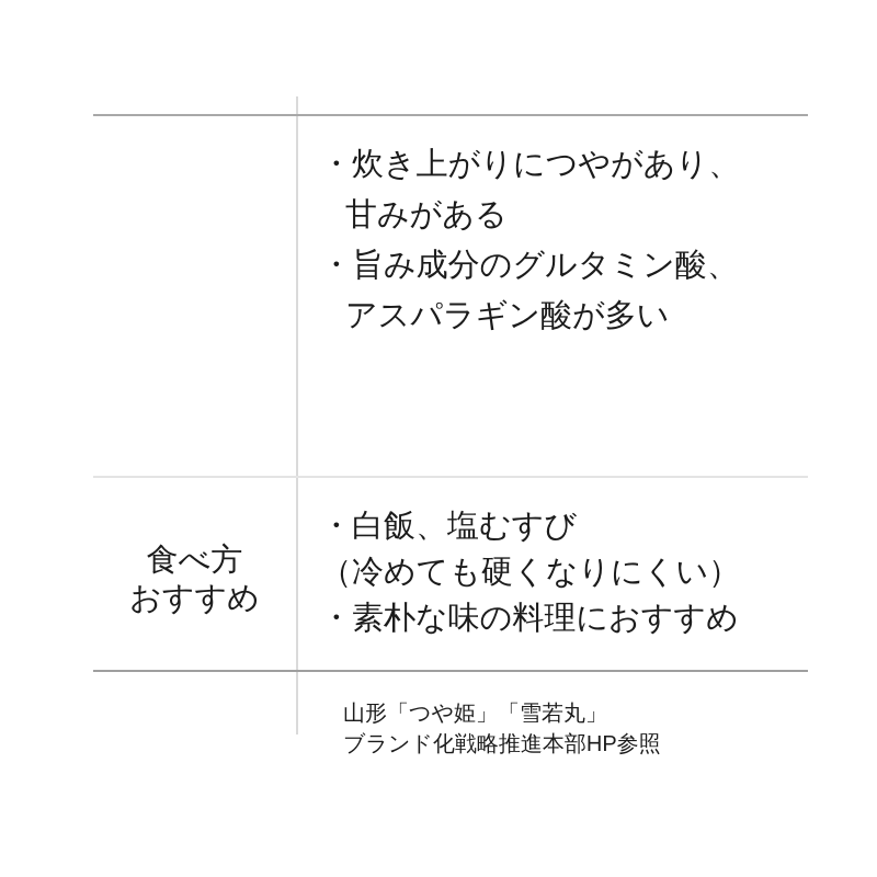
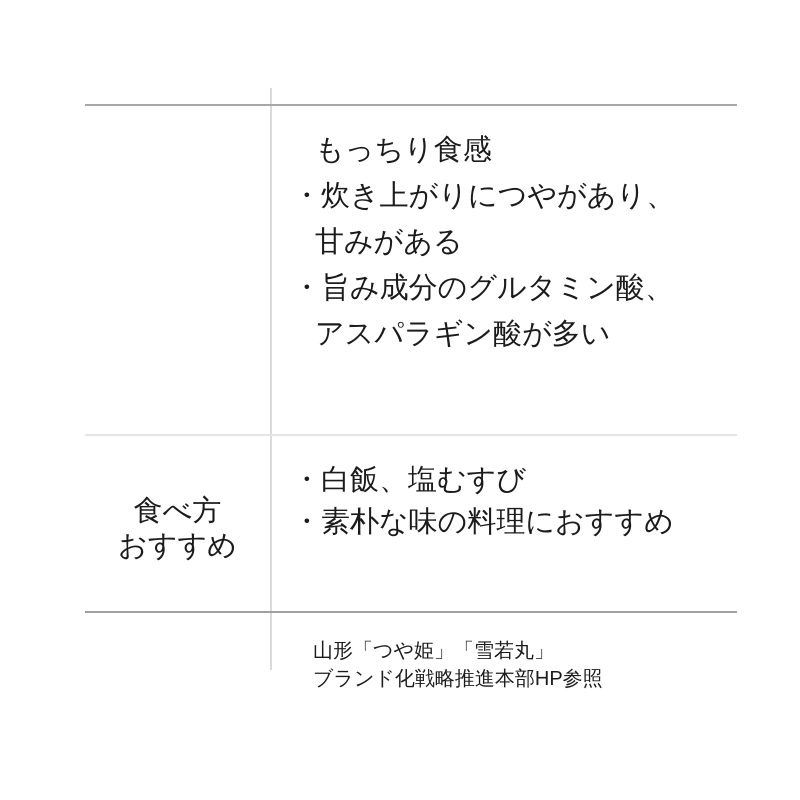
+ もっちり食感
  ・炊き上がりにつやがあり、
  甘みがある
  ・旨み成分のグルタミン酸、
  アスパラギン酸が多い
  食べ方
  おすすめ
  ・白飯、塩むすび
- （冷めても硬くなりにくい）
  ・素朴な味の料理におすすめ
  山形「つや姫」「雪若丸」
  ブランド化戦略推進本部HP参照
